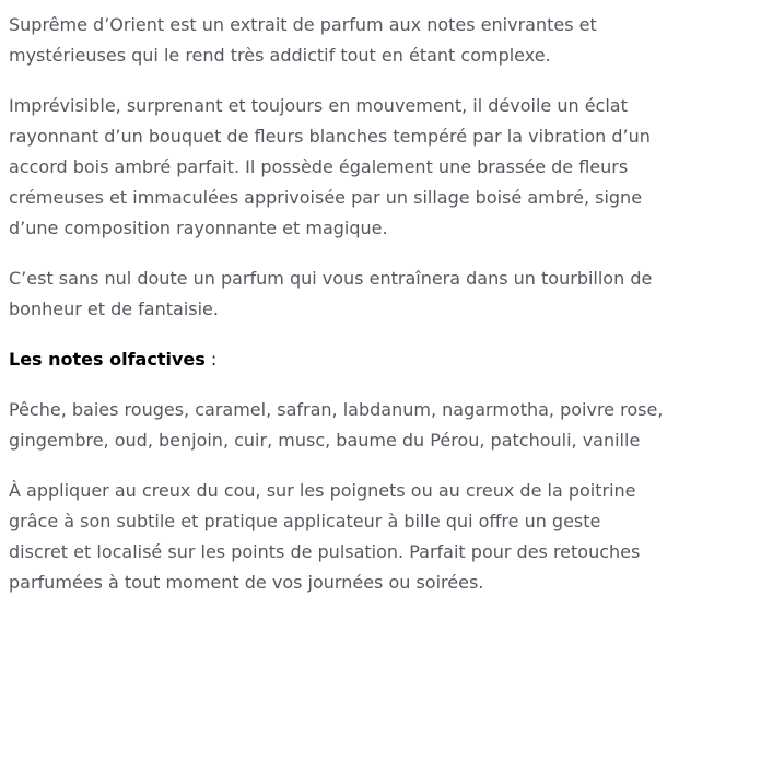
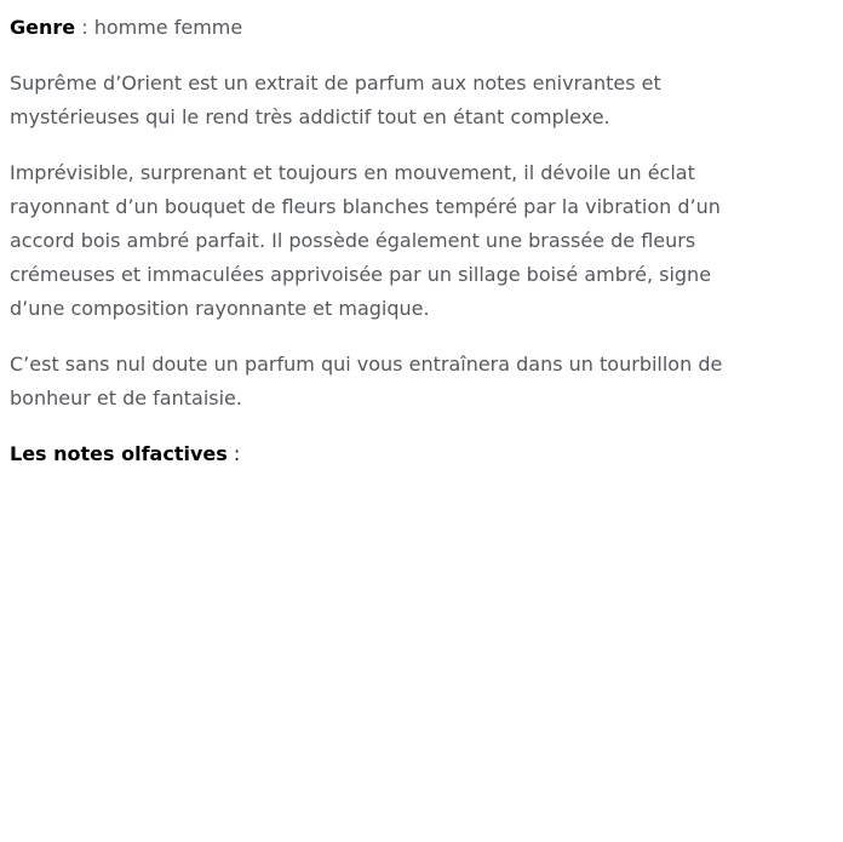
+ Genre : homme femme
  Suprême d’Orient est un extrait de parfum aux notes enivrantes et
  mystérieuses qui le rend très addictif tout en étant complexe.
  Imprévisible, surprenant et toujours en mouvement, il dévoile un éclat
  rayonnant d’un bouquet de fleurs blanches tempéré par la vibration d’un
  accord bois ambré parfait. Il possède également une brassée de fleurs
  crémeuses et immaculées apprivoisée par un sillage boisé ambré, signe
  d’une composition rayonnante et magique.
  C’est sans nul doute un parfum qui vous entraînera dans un tourbillon de
  bonheur et de fantaisie.
  Les notes olfactives :
- Pêche, baies rouges, caramel, safran, labdanum, nagarmotha, poivre rose,
- gingembre, oud, benjoin, cuir, musc, baume du Pérou, patchouli, vanille
- À appliquer au creux du cou, sur les poignets ou au creux de la poitrine
- grâce à son subtile et pratique applicateur à bille qui offre un geste
- discret et localisé sur les points de pulsation. Parfait pour des retouches
- parfumées à tout moment de vos journées ou soirées.
